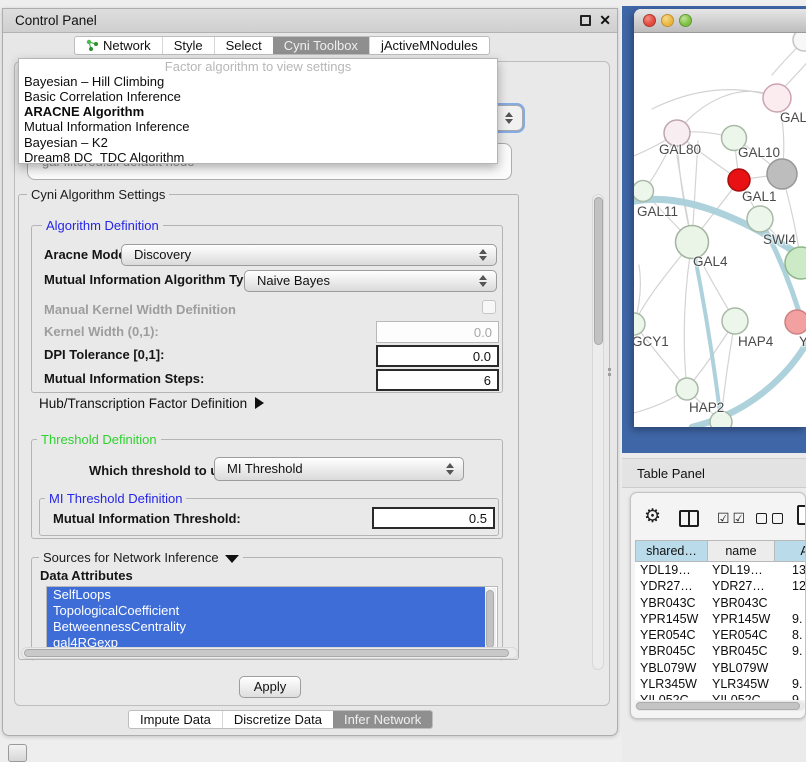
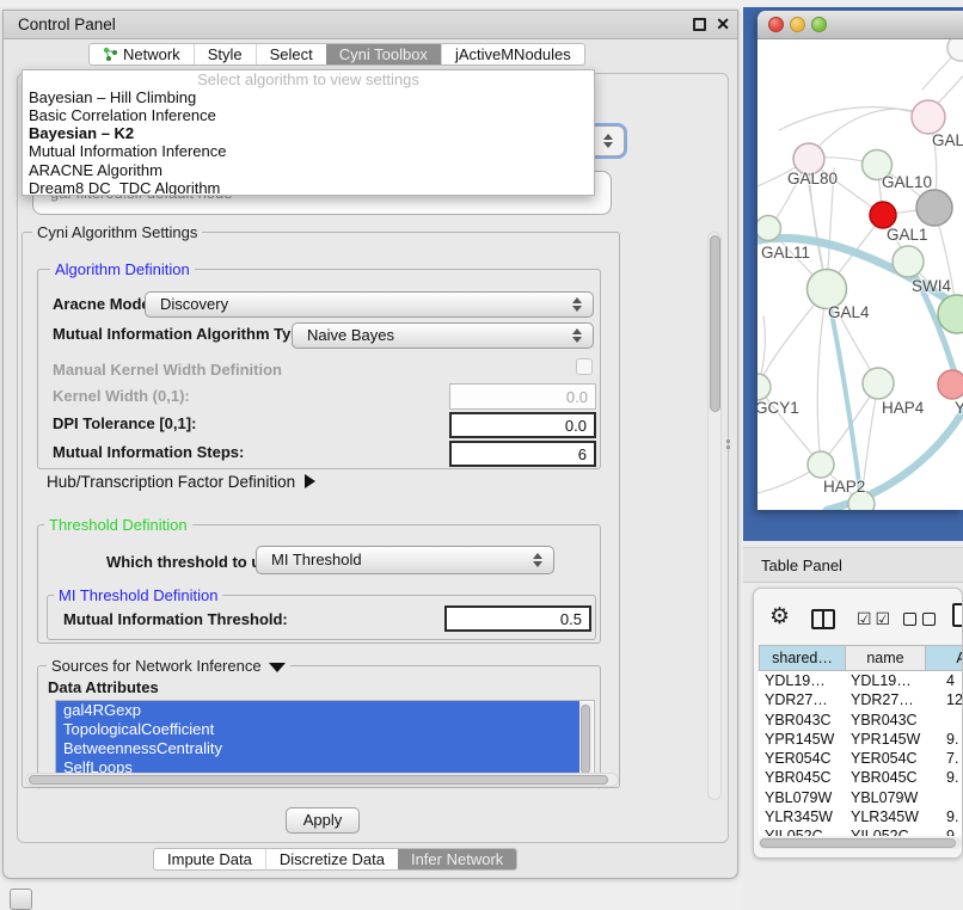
  Control Panel
  ✕
  Network
  Style
  Select
  Cyni Toolbox
  jActiveMNodules
  Cyni Algorithm Settings
  Algorithm Definition
  Aracne Mod
  Discovery
  Mutual Information Algorithm Ty
  Naive Bayes
  Manual Kernel Width Definition
  Kernel Width (0,1):
  0.0
  DPI Tolerance [0,1]:
  0.0
  Mutual Information Steps:
  6
  Hub/Transcription Factor Definition
  Threshold Definition
  Which threshold to
  MI Threshold
  MI Threshold Definition
  Mutual Information Threshold:
  0.5
  Sources for Network Inference
  Data Attributes
- SelfLoops
+ gal4RGexp
  TopologicalCoefficient
  BetweennessCentrality
- gal4RGexp
+ SelfLoops
  Apply
  Impute Data
  Discretize Data
  Infer Network
- Factor algorithm to view settings
+ Select algorithm to view settings
  Bayesian – Hill Climbing
  Basic Correlation Inference
- ARACNE Algorithm
+ Bayesian – K2
  Mutual Information Inference
- Bayesian – K2
+ ARACNE Algorithm
  Dream8 DC_TDC Algorithm
  GAL
  GAL80
  GAL10
  GAL1
  GAL11
  SWI4
  GAL4
  GCY1
  HAP4
  Y
  HAP2
  Table Panel
  ⚙
  ☑☑
  shared…
  name
  A
  YDL19…
  YDL19…
- 13
+ 4
  YDR27…
  YDR27…
  12
  YBR043C
  YBR043C
  YPR145W
  YPR145W
  9.
  YER054C
  YER054C
- 8.
+ 7.
  YBR045C
  YBR045C
  9.
  YBL079W
  YBL079W
  YLR345W
  YLR345W
  9.
